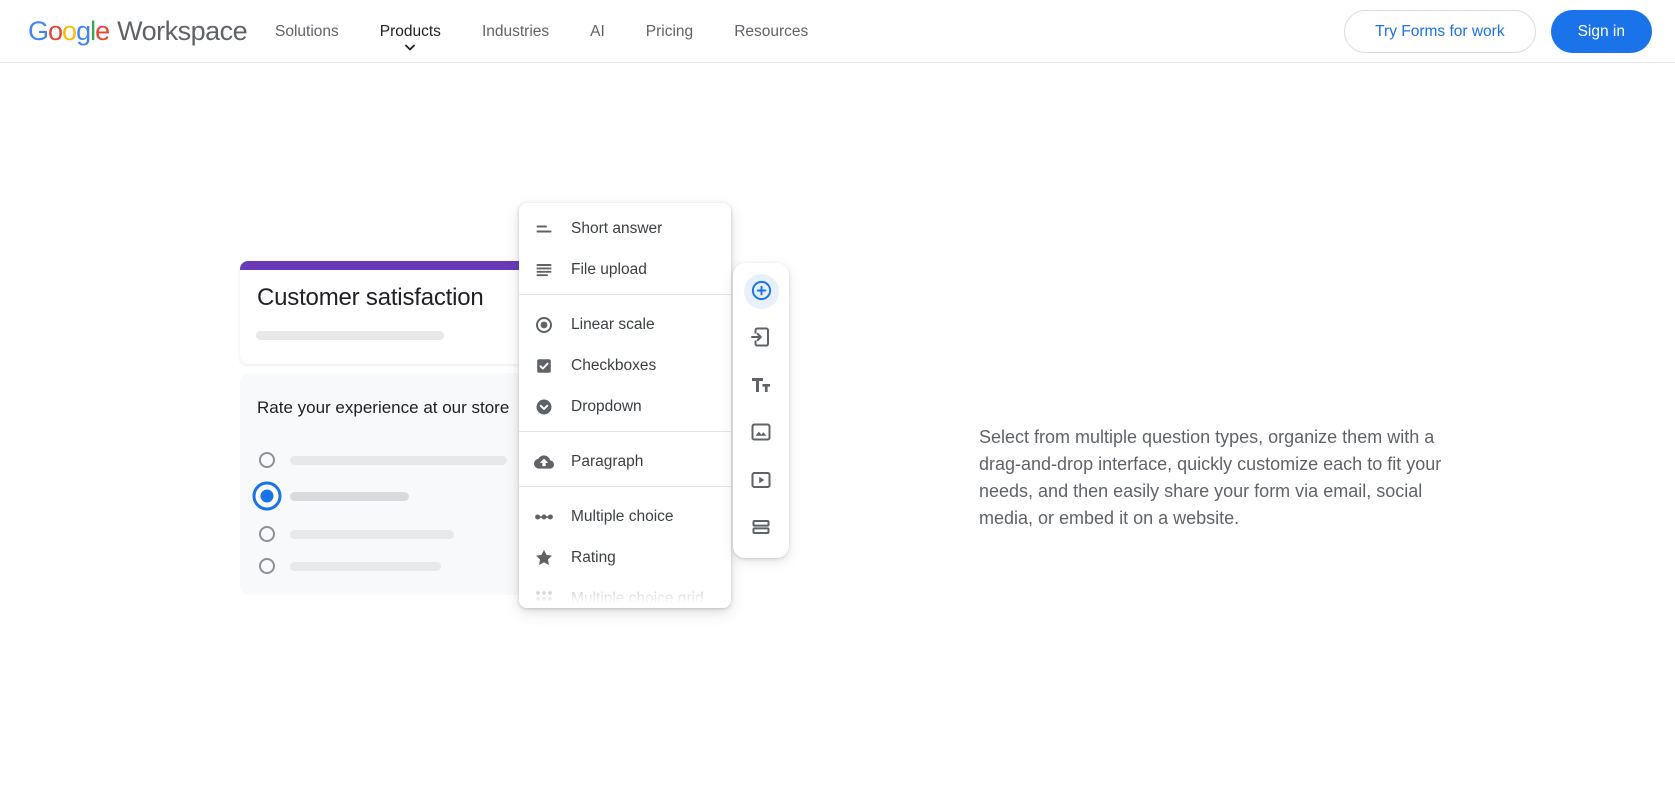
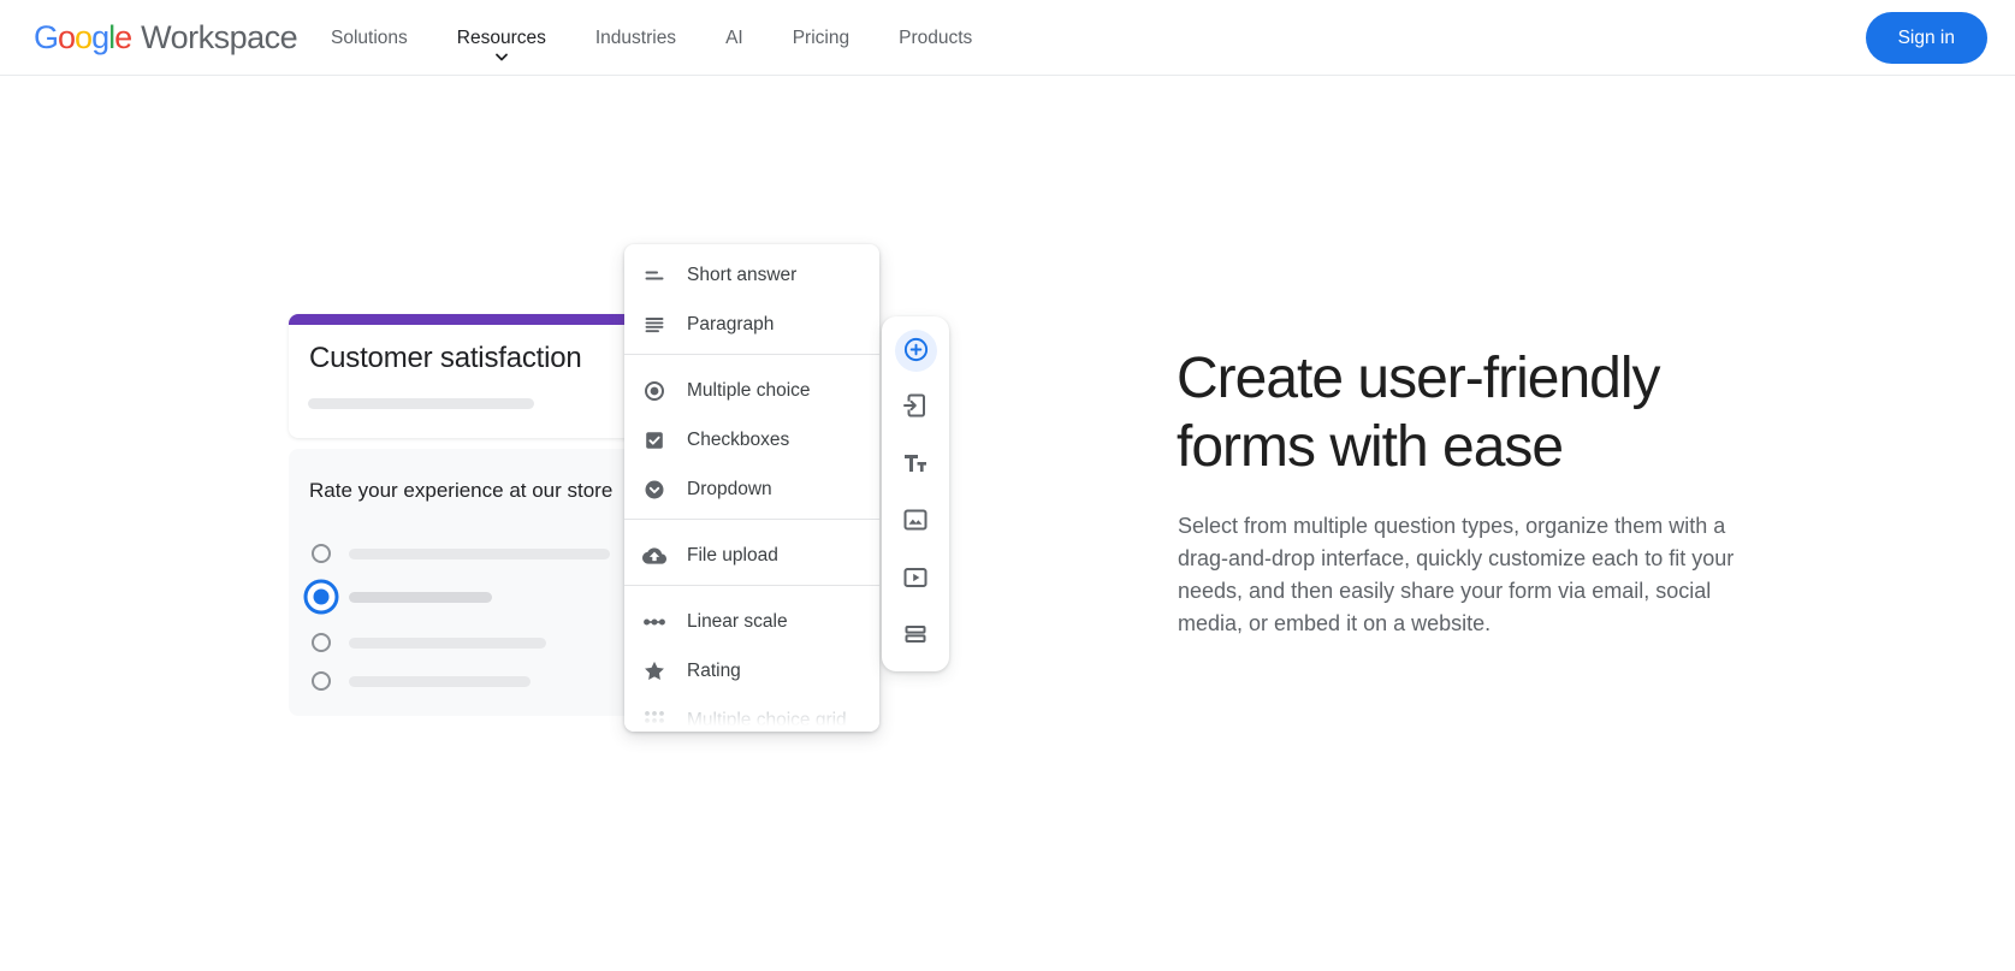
  Google
  Workspace
  Solutions
- Products
+ Resources
  Industries
  AI
  Pricing
- Resources
+ Products
- Try Forms for work
  Sign in
  Customer satisfaction
  Rate your experience at our store
  Short answer
- File upload
+ Paragraph
- Linear scale
+ Multiple choice
  Checkboxes
  Dropdown
- Paragraph
+ File upload
- Multiple choice
+ Linear scale
  Rating
+ Create user-friendly
+ forms with ease
  Select from multiple question types, organize them with a drag-and-drop interface, quickly customize each to fit your needs, and then easily share your form via email, social media, or embed it on a website.
